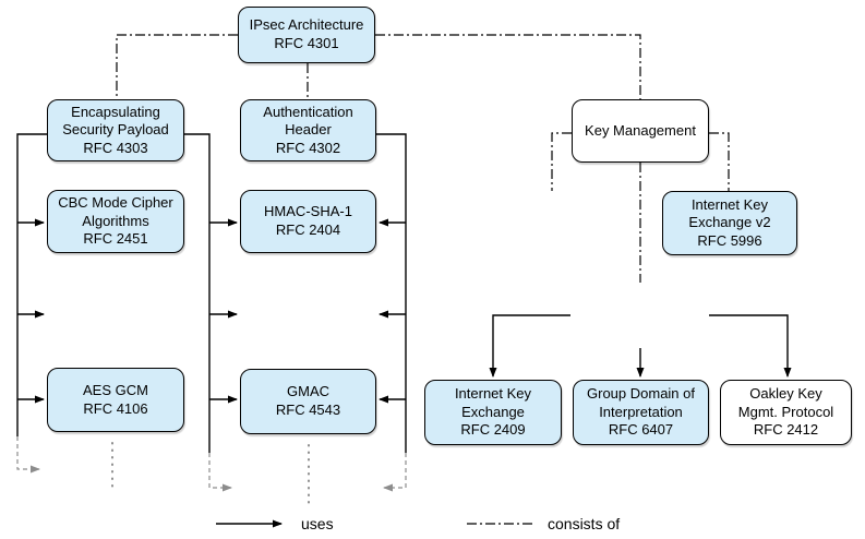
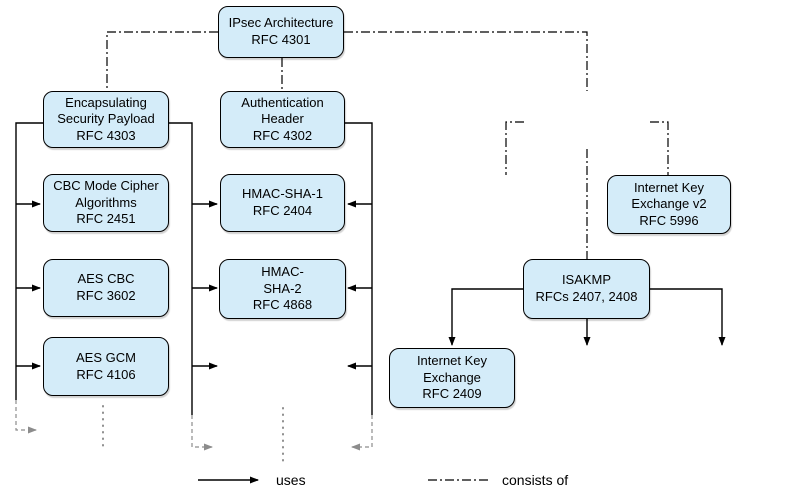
  IPsec Architecture
  RFC 4301
  Encapsulating
  Security Payload
  RFC 4303
  Authentication
  Header
  RFC 4302
- Key Management
  CBC Mode Cipher
  Algorithms
  RFC 2451
  HMAC-SHA-1
  RFC 2404
  Internet Key
  Exchange v2
  RFC 5996
+ AES CBC
+ RFC 3602
+ HMAC-
+ SHA-2
+ RFC 4868
+ ISAKMP
+ RFCs 2407, 2408
  AES GCM
  RFC 4106
- GMAC
- RFC 4543
  Internet Key
  Exchange
  RFC 2409
- Group Domain of
- Interpretation
- RFC 6407
- Oakley Key
- Mgmt. Protocol
- RFC 2412
  uses
  consists of
